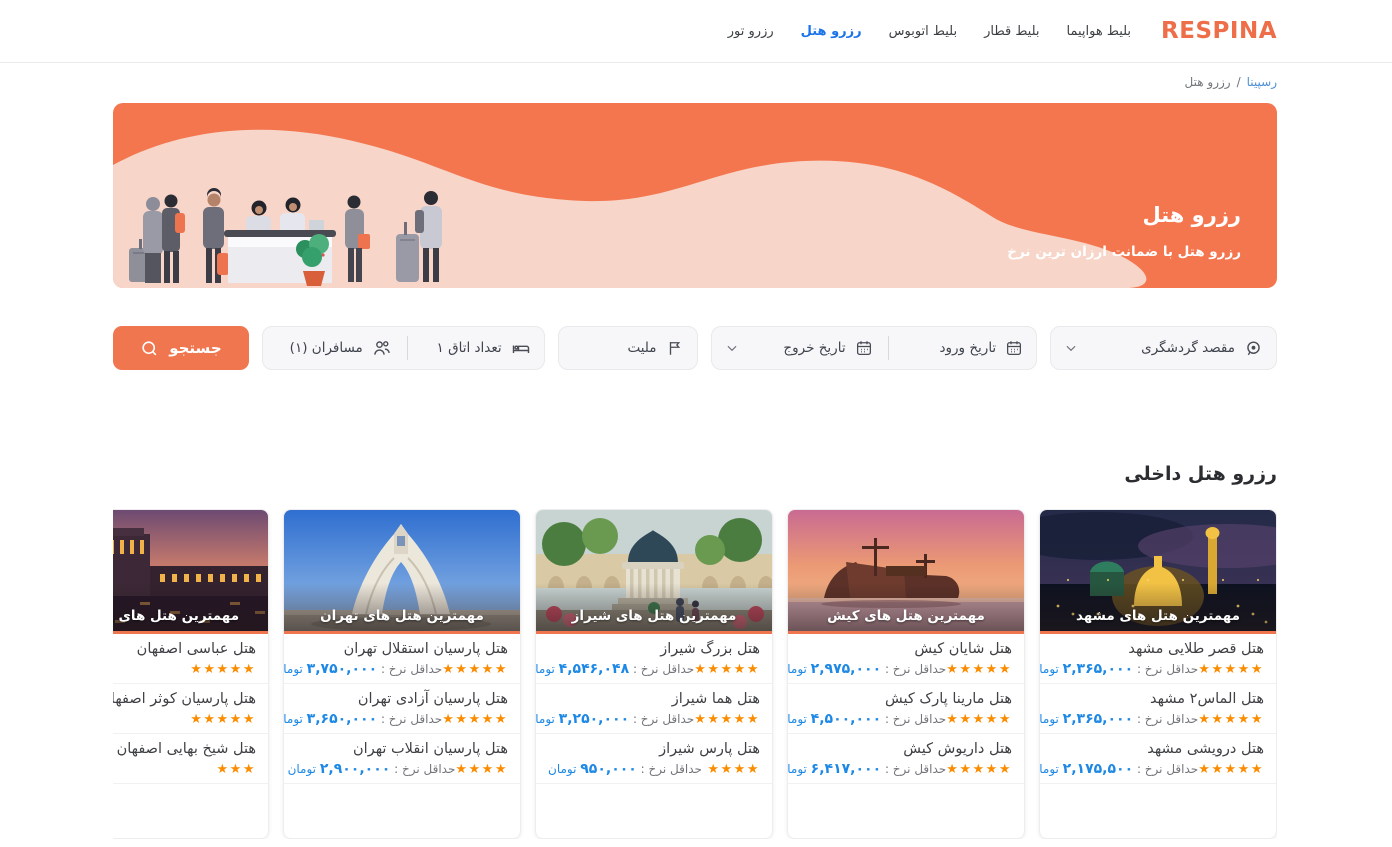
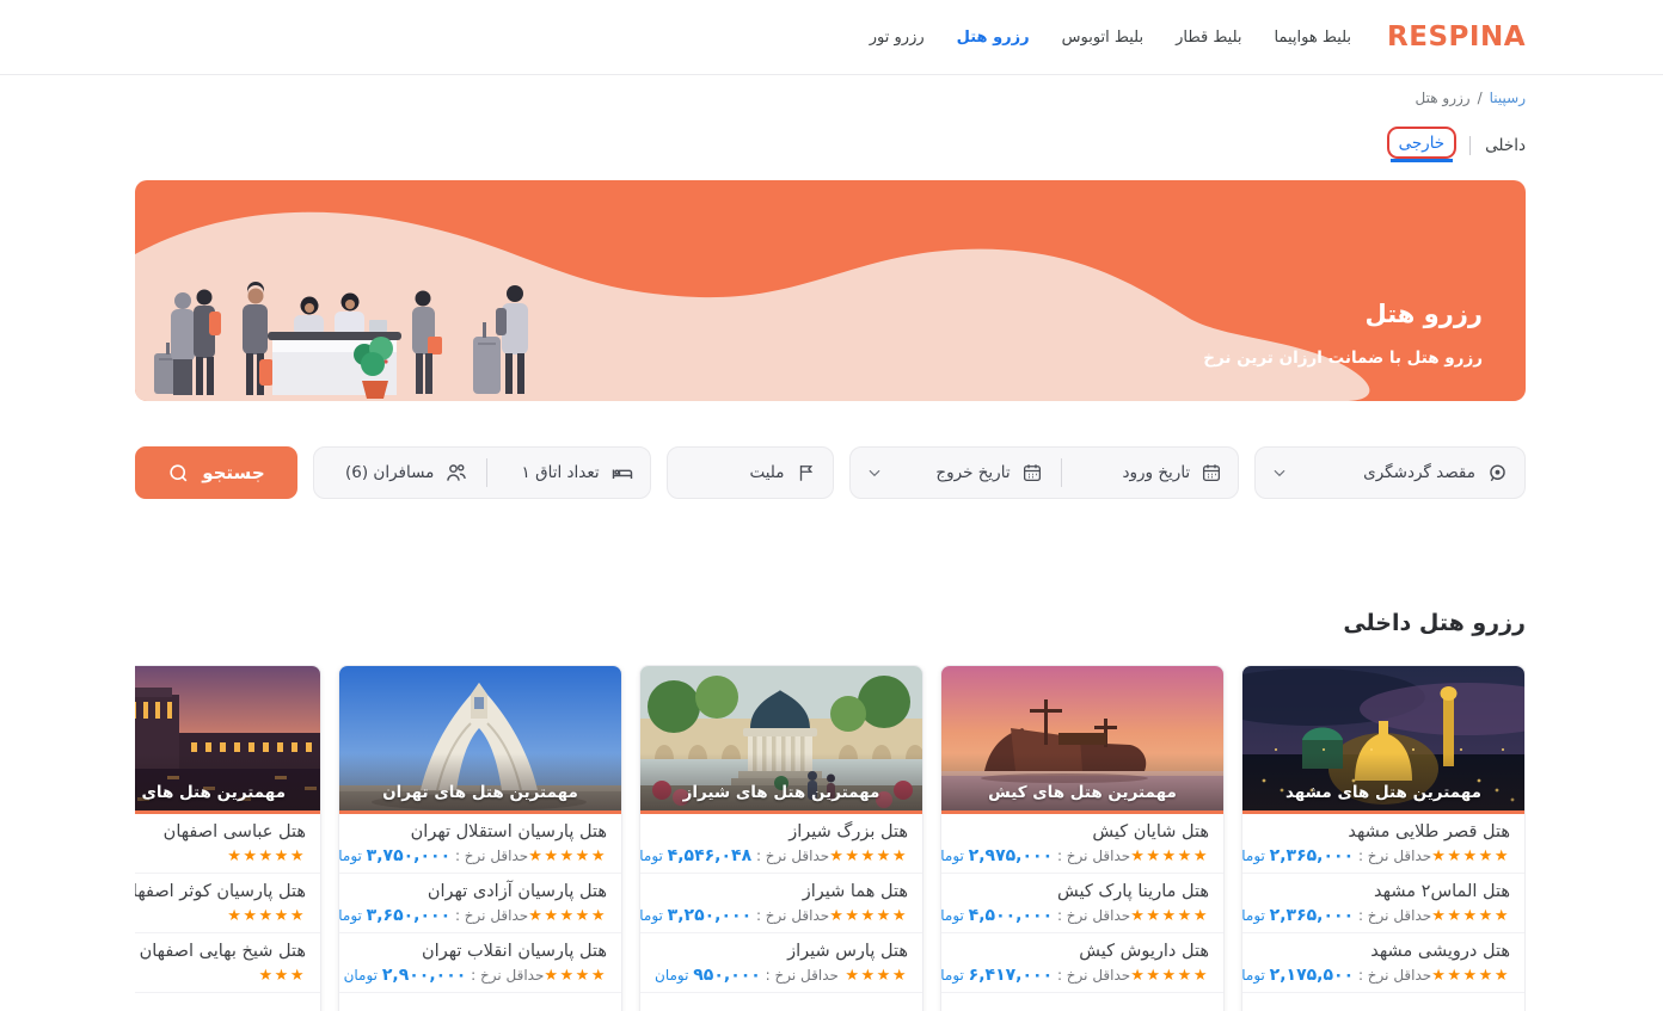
  RESPINA
  بلیط هواپیما
  بلیط قطار
  بلیط اتوبوس
  رزرو هتل
  رزرو تور
  رسپینا
  /
  رزرو هتل
+ داخلی
+ خارجی
  رزرو هتل
  رزرو هتل با ضمانت ارزان ترین نرخ
  مقصد گردشگری
  تاریخ ورود
  تاریخ خروج
  ملیت
  تعداد اتاق ۱
- مسافران (۱)
+ مسافران (6)
  جستجو
  رزرو هتل داخلی
  مهمترین هتل های مشهد
  هتل قصر طلایی مشهد
  ★★★★★
  حداقل نرخ : ۲,۳۶۵,۰۰۰ توما
  هتل الماس۲ مشهد
  ★★★★★
  حداقل نرخ : ۲,۳۶۵,۰۰۰ توما
  هتل درویشی مشهد
  ★★★★★
  حداقل نرخ : ۲,۱۷۵,۵۰۰ توما
  مهمترین هتل های کیش
  هتل شایان کیش
  ★★★★★
  حداقل نرخ : ۲,۹۷۵,۰۰۰ توما
  هتل مارینا پارک کیش
  ★★★★★
  حداقل نرخ : ۴,۵۰۰,۰۰۰ توما
  هتل داریوش کیش
  ★★★★★
  حداقل نرخ : ۶,۴۱۷,۰۰۰ توما
  مهمترین هتل های شیراز
  هتل بزرگ شیراز
  ★★★★★
  حداقل نرخ : ۴,۵۴۶,۰۴۸ توما
  هتل هما شیراز
  ★★★★★
  حداقل نرخ : ۳,۲۵۰,۰۰۰ توما
  هتل پارس شیراز
  ★★★★
  حداقل نرخ : ۹۵۰,۰۰۰ تومان
  مهمترین هتل های تهران
  هتل پارسیان استقلال تهران
  ★★★★★
  حداقل نرخ : ۳,۷۵۰,۰۰۰ توما
  هتل پارسیان آزادی تهران
  ★★★★★
  حداقل نرخ : ۳,۶۵۰,۰۰۰ توما
  هتل پارسیان انقلاب تهران
  ★★★★
  حداقل نرخ : ۲,۹۰۰,۰۰۰ تومان
  هتل عباسی اصفهان
  ★★★★★
  هتل پارسیان کوثر اصفها
  ★★★★★
  هتل شیخ بهایی اصفهان
  ★★★
